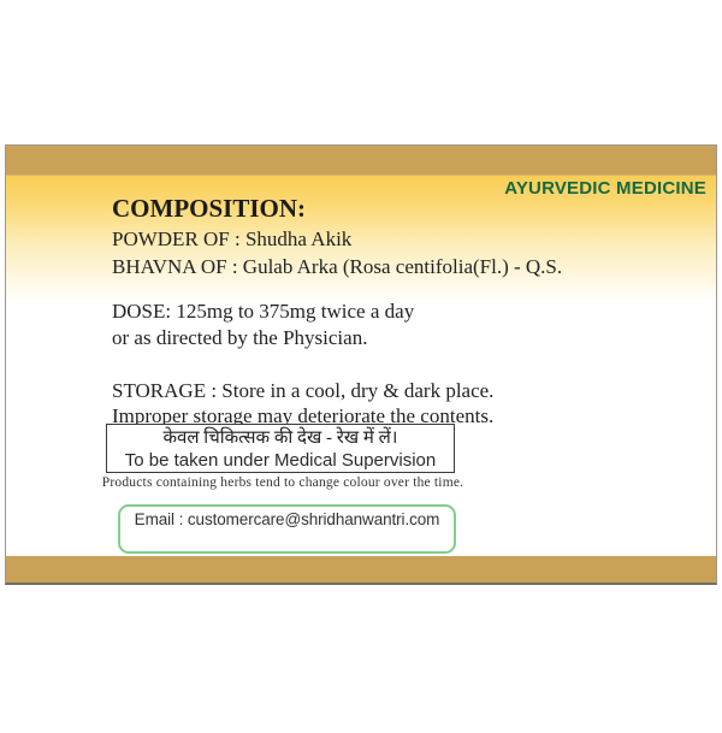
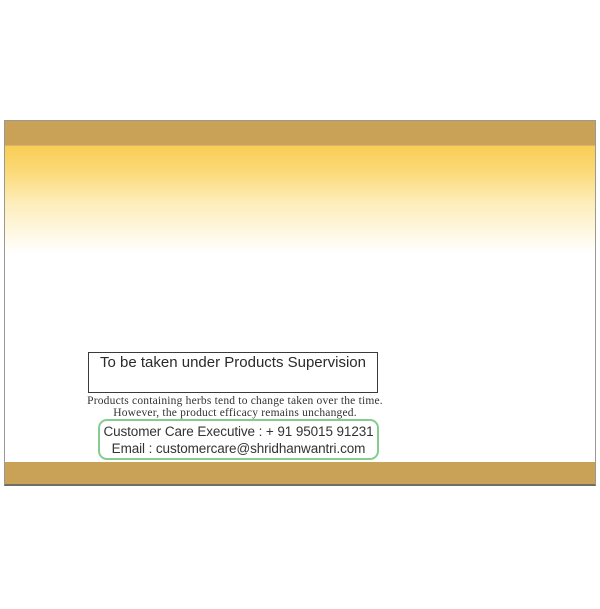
- AYURVEDIC MEDICINE
- COMPOSITION:
- POWDER OF : Shudha Akik
- BHAVNA OF : Gulab Arka (Rosa centifolia(Fl.) - Q.S.
- DOSE: 125mg to 375mg twice a day
- or as directed by the Physician.
- STORAGE : Store in a cool, dry & dark place.
- Improper storage may deteriorate the contents.
- केवल चिकित्सक की देख - रेख में लें।
- To be taken under Medical Supervision
+ To be taken under Products Supervision
- Products containing herbs tend to change colour over the time.
+ Products containing herbs tend to change taken over the time.
+ However, the product efficacy remains unchanged.
+ Customer Care Executive : + 91 95015 91231
  Email : customercare@shridhanwantri.com
